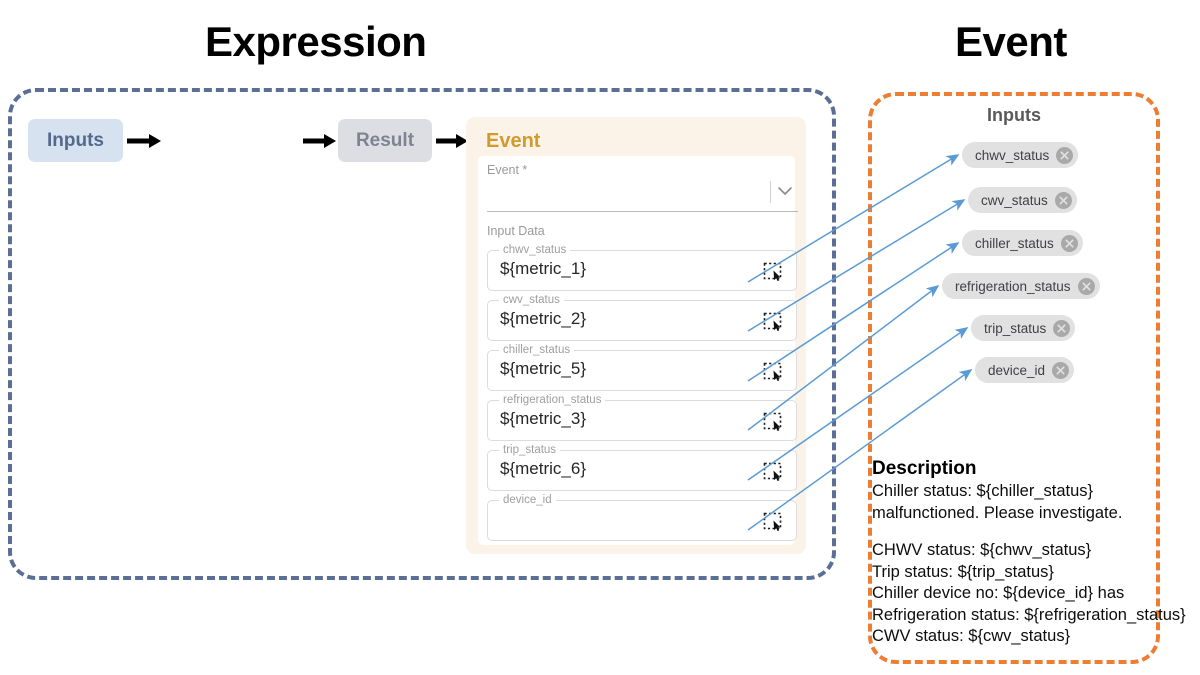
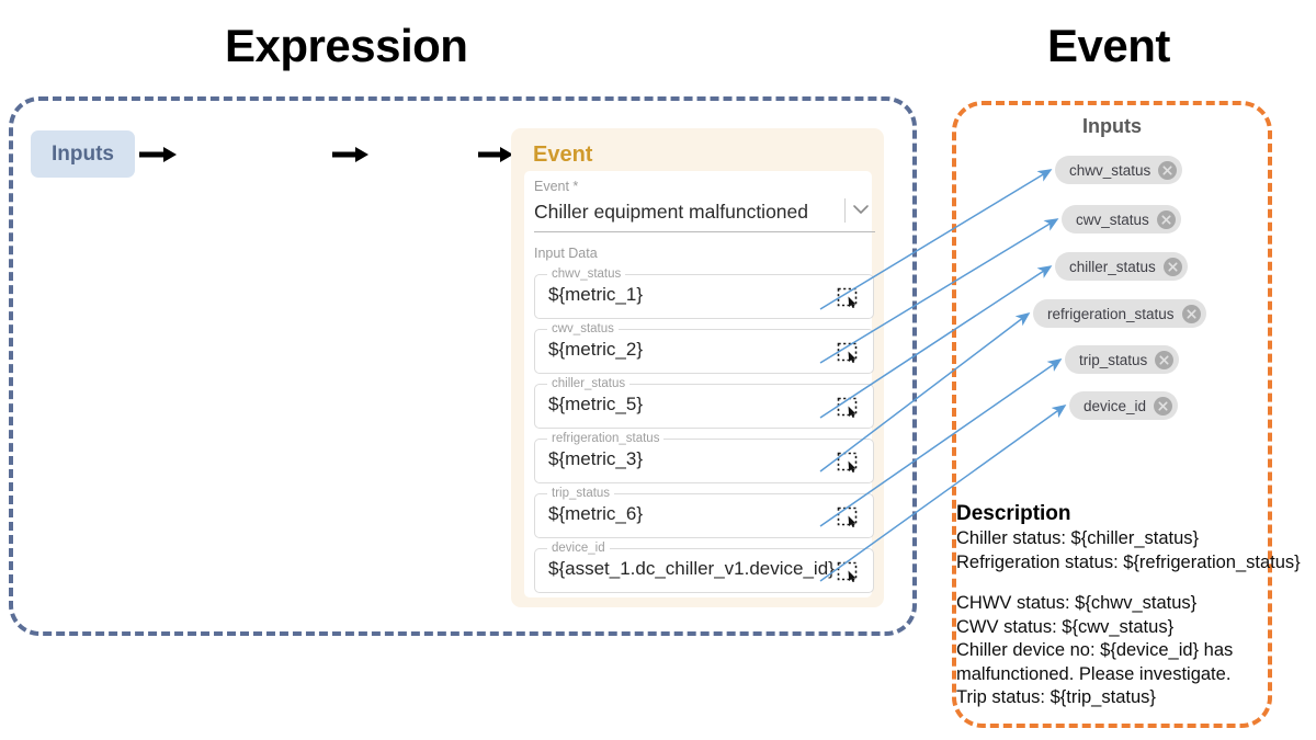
  Expression
  Event
  Inputs
- Result
  Event
  Event *
+ Chiller equipment malfunctioned
  Input Data
  chwv_status
  ${metric_1}
  cwv_status
  ${metric_2}
  chiller_status
  ${metric_5}
  refrigeration_status
  ${metric_3}
  trip_status
  ${metric_6}
  device_id
+ ${asset_1.dc_chiller_v1.device_id}
  Inputs
  chwv_status
  cwv_status
  chiller_status
  refrigeration_status
  trip_status
  device_id
  Description
  Chiller status: ${chiller_status}
- malfunctioned. Please investigate.
+ Refrigeration status: ${refrigeration_status}
  CHWV status: ${chwv_status}
- Trip status: ${trip_status}
+ CWV status: ${cwv_status}
  Chiller device no: ${device_id} has
- Refrigeration status: ${refrigeration_status}
+ malfunctioned. Please investigate.
- CWV status: ${cwv_status}
+ Trip status: ${trip_status}
